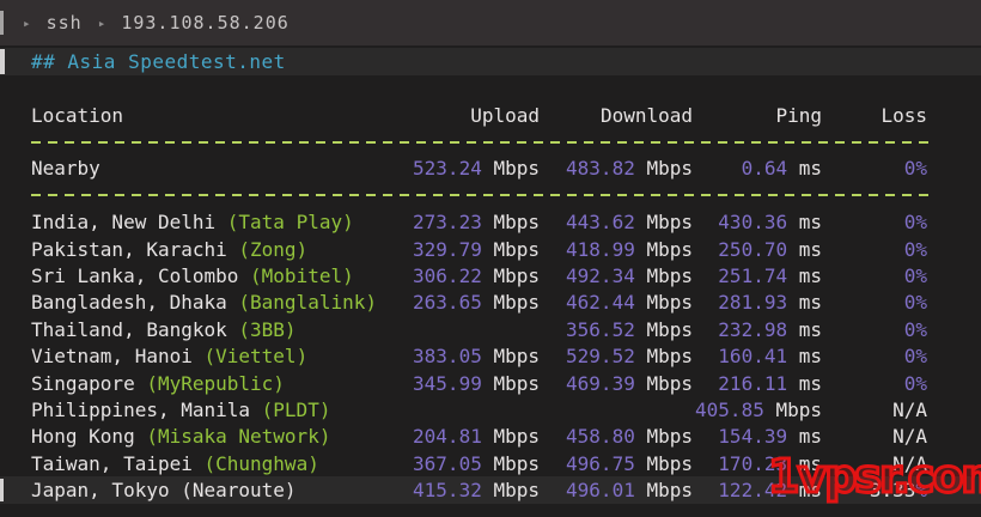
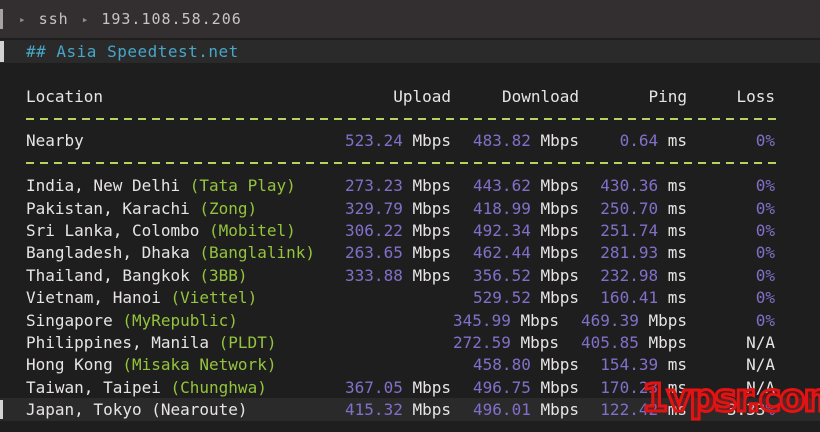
  ▸
  ssh
  ▸
  193.108.58.206
  ## Asia Speedtest.net
  Location
  Upload
  Download
  Ping
  Loss
  Nearby
  523.24 Mbps
  483.82 Mbps
  0.64 ms
  0%
  India, New Delhi (Tata Play)
  273.23 Mbps
  443.62 Mbps
  430.36 ms
  0%
  Pakistan, Karachi (Zong)
  329.79 Mbps
  418.99 Mbps
  250.70 ms
  0%
  Sri Lanka, Colombo (Mobitel)
  306.22 Mbps
  492.34 Mbps
  251.74 ms
  0%
  Bangladesh, Dhaka (Banglalink)
  263.65 Mbps
  462.44 Mbps
  281.93 ms
  0%
  Thailand, Bangkok (3BB)
+ 333.88 Mbps
  356.52 Mbps
  232.98 ms
  0%
  Vietnam, Hanoi (Viettel)
- 383.05 Mbps
  529.52 Mbps
  160.41 ms
  0%
  Singapore (MyRepublic)
  345.99 Mbps
  469.39 Mbps
- 216.11 ms
  0%
  Philippines, Manila (PLDT)
+ 272.59 Mbps
  405.85 Mbps
  N/A
  Hong Kong (Misaka Network)
- 204.81 Mbps
  458.80 Mbps
  154.39 ms
  N/A
  Taiwan, Taipei (Chunghwa)
  367.05 Mbps
  496.75 Mbps
  170.23 ms
  N/A
  Japan, Tokyo (Nearoute)
  415.32 Mbps
  496.01 Mbps
  122.42 ms
  3.33%
  1vpsr.co
